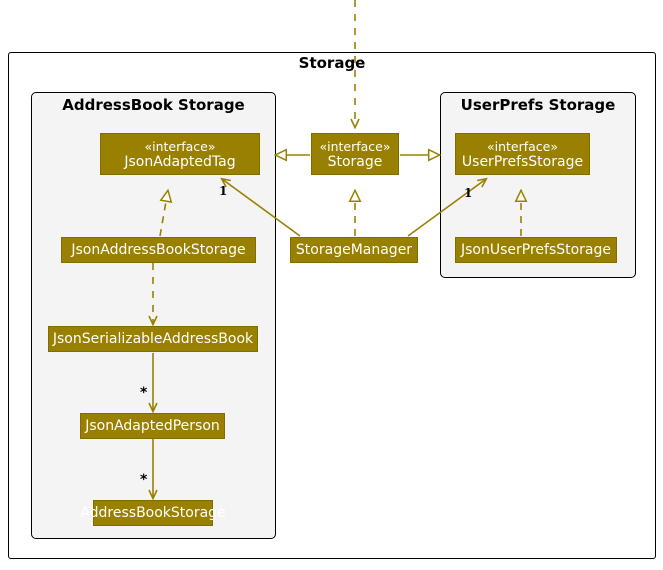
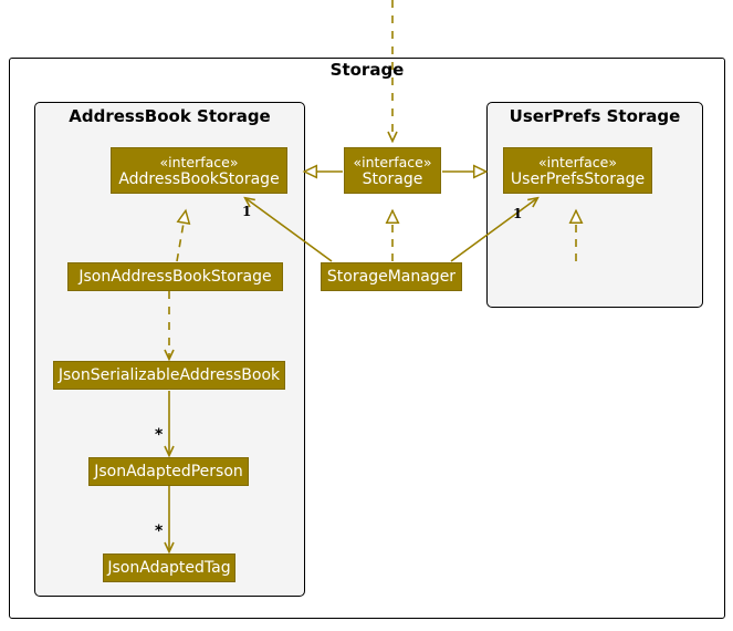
  Storage
  AddressBook Storage
  UserPrefs Storage
  «interface»
- JsonAdaptedTag
+ AddressBookStorage
  «interface»
  Storage
  «interface»
  UserPrefsStorage
  JsonAddressBookStorage
  StorageManager
- JsonUserPrefsStorage
  JsonSerializableAddressBook
  JsonAdaptedPerson
- AddressBookStorage
+ JsonAdaptedTag
  1
  1
  *
  *
